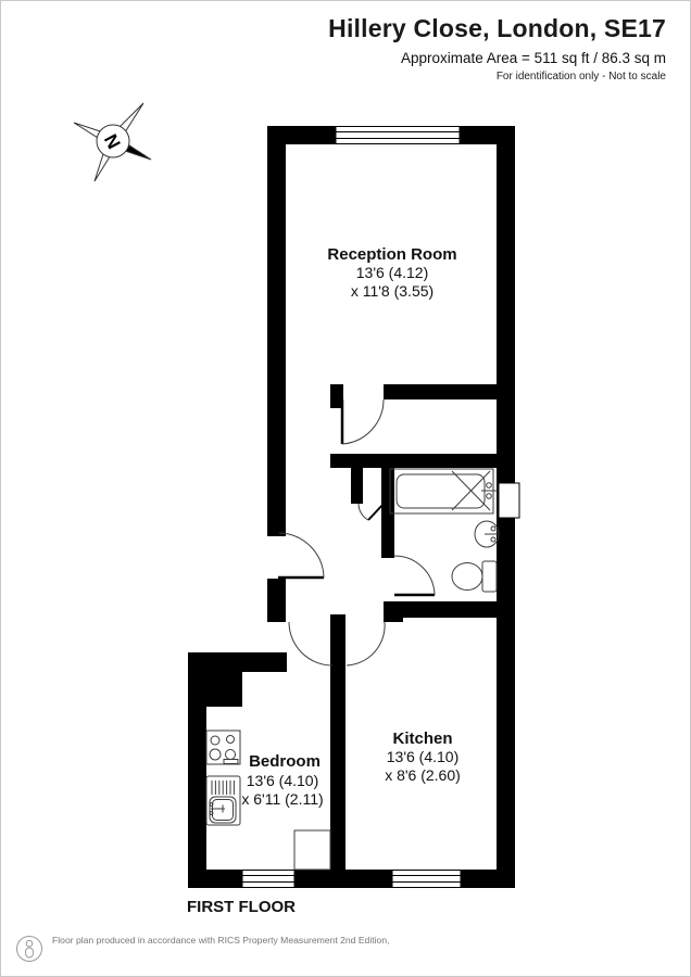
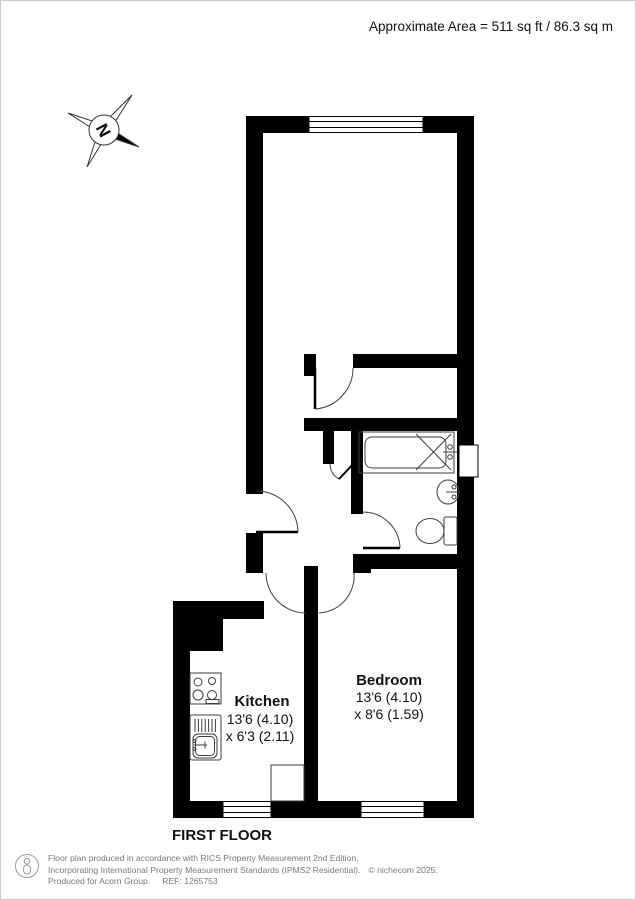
- Hillery Close, London, SE17
  Approximate Area = 511 sq ft / 86.3 sq m
- For identification only - Not to scale
- Reception Room
- 13'6 (4.12)
- x 11'8 (3.55)
- Bedroom
+ Kitchen
  13'6 (4.10)
- x 6'11 (2.11)
+ x 6'3 (2.11)
- Kitchen
+ Bedroom
  13'6 (4.10)
- x 8'6 (2.60)
+ x 8'6 (1.59)
  FIRST FLOOR
  Floor plan produced in accordance with RICS Property Measurement 2nd Edition,
+ Incorporating International Property Measurement Standards (IPMS2 Residential). © nichecom 2025.
+ Produced for Acorn Group. REF: 1265753
